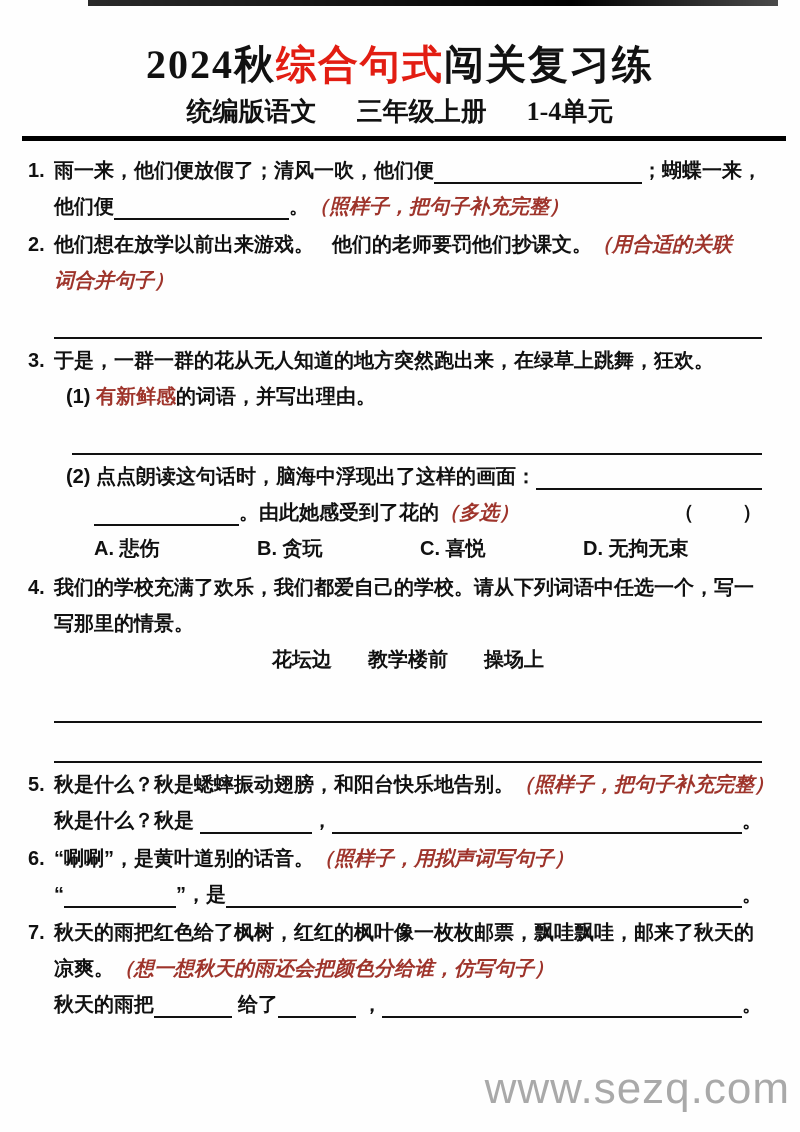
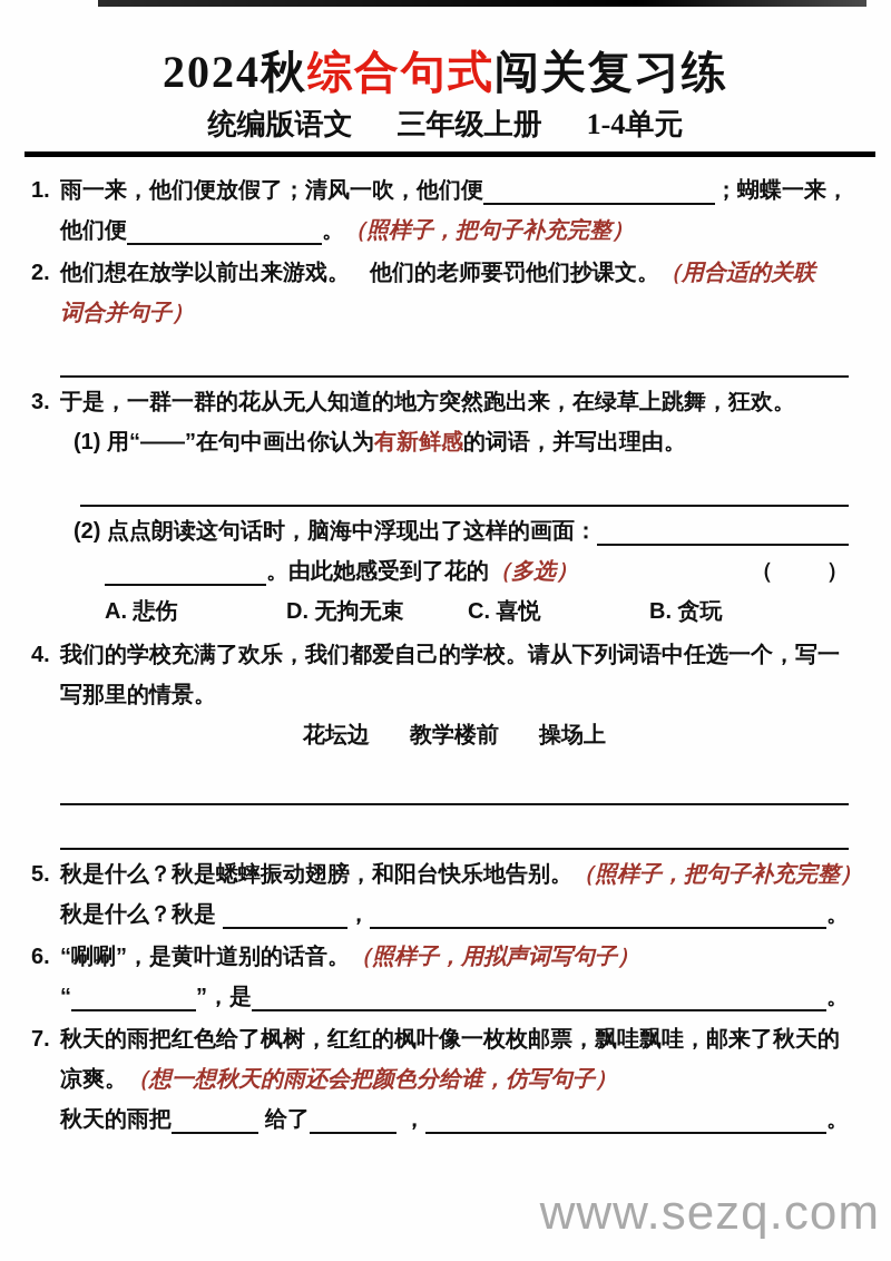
  2024秋综合句式闯关复习练
  统编版语文
  三年级上册
  1-4单元
  1.
  雨一来，他们便放假了；清风一吹，他们便
  ；蝴蝶一来，
  他们便
  。
  （照样子，把句子补充完整）
  2.
  他们想在放学以前出来游戏。
  他们的老师要罚他们抄课文。
  （用合适的关联
  词合并句子）
  3.
  于是，一群一群的花从无人知道的地方突然跑出来，在绿草上跳舞，狂欢。
  (1)
+ 用“——”在句中画出你认为
  有新鲜感
  的词语，并写出理由。
  (2)
  点点朗读这句话时，脑海中浮现出了这样的画面：
  。由此她感受到了花的
  （多选）
  （
  ）
  A. 悲伤
- B. 贪玩
+ D. 无拘无束
  C. 喜悦
- D. 无拘无束
+ B. 贪玩
  4.
  我们的学校充满了欢乐，我们都爱自己的学校。请从下列词语中任选一个，写一
  写那里的情景。
  花坛边
  教学楼前
  操场上
  5.
  秋是什么？秋是蟋蟀振动翅膀，和阳台快乐地告别。
  （照样子，把句子补充完整）
  秋是什么？秋是
  ，
  。
  6.
  “唰唰”，是黄叶道别的话音。
  （照样子，用拟声词写句子）
  “
  ”，是
  。
  7.
  秋天的雨把红色给了枫树，红红的枫叶像一枚枚邮票，飘哇飘哇，邮来了秋天的
  凉爽。
  （想一想秋天的雨还会把颜色分给谁，仿写句子）
  秋天的雨把
  给了
  ，
  。
  www.sezq.com
